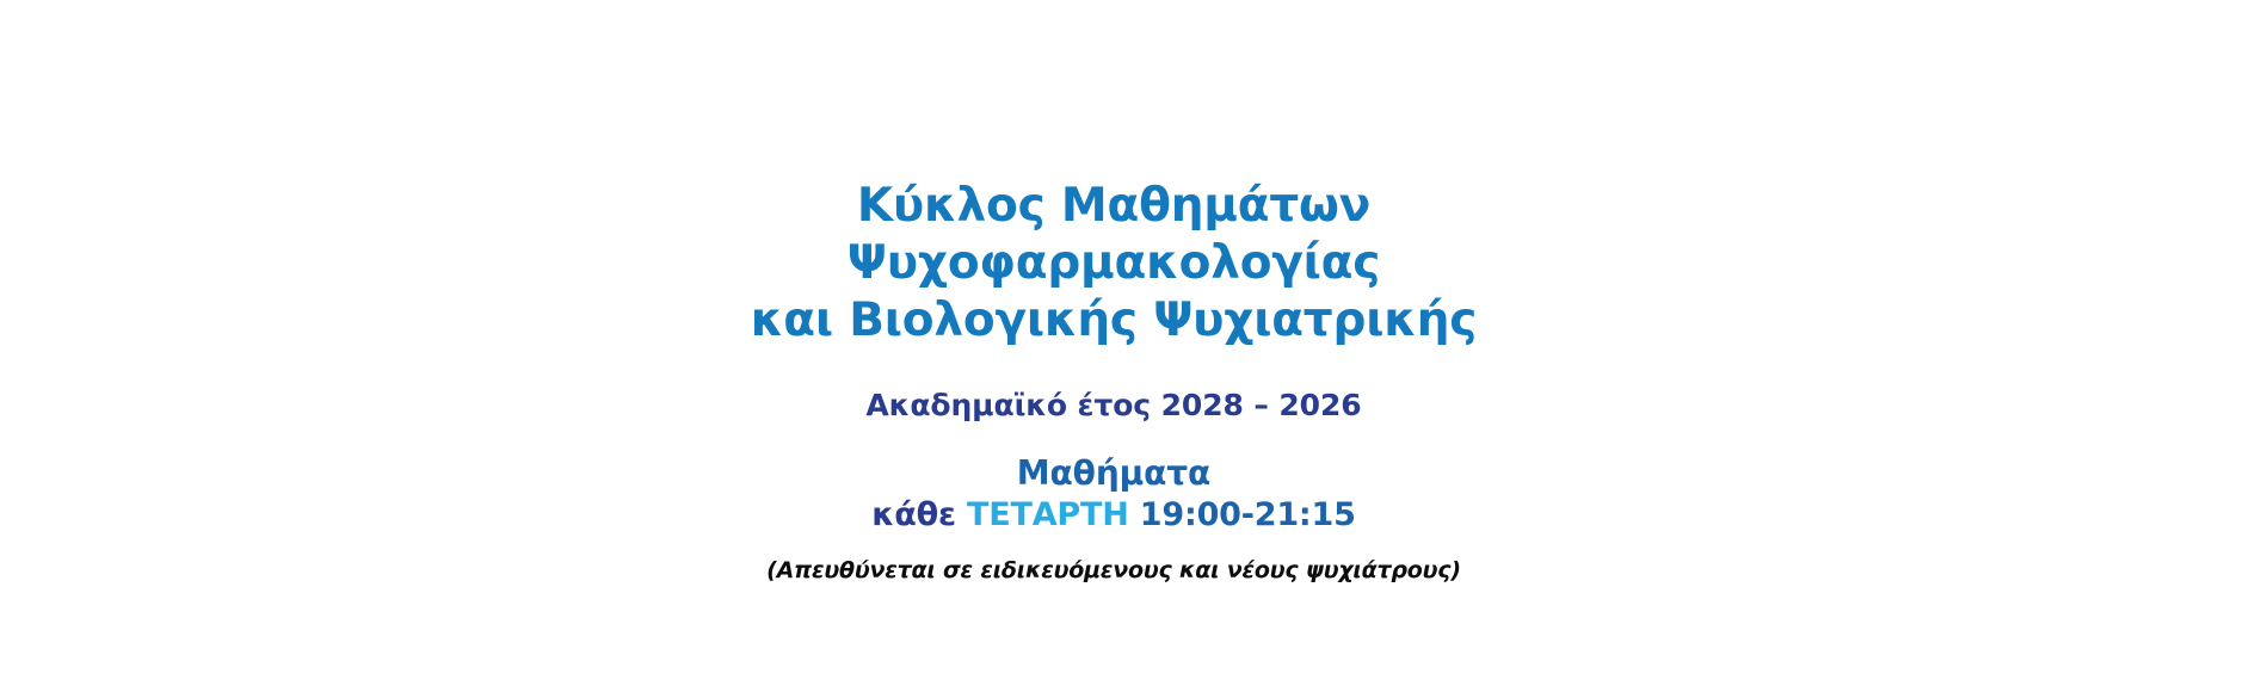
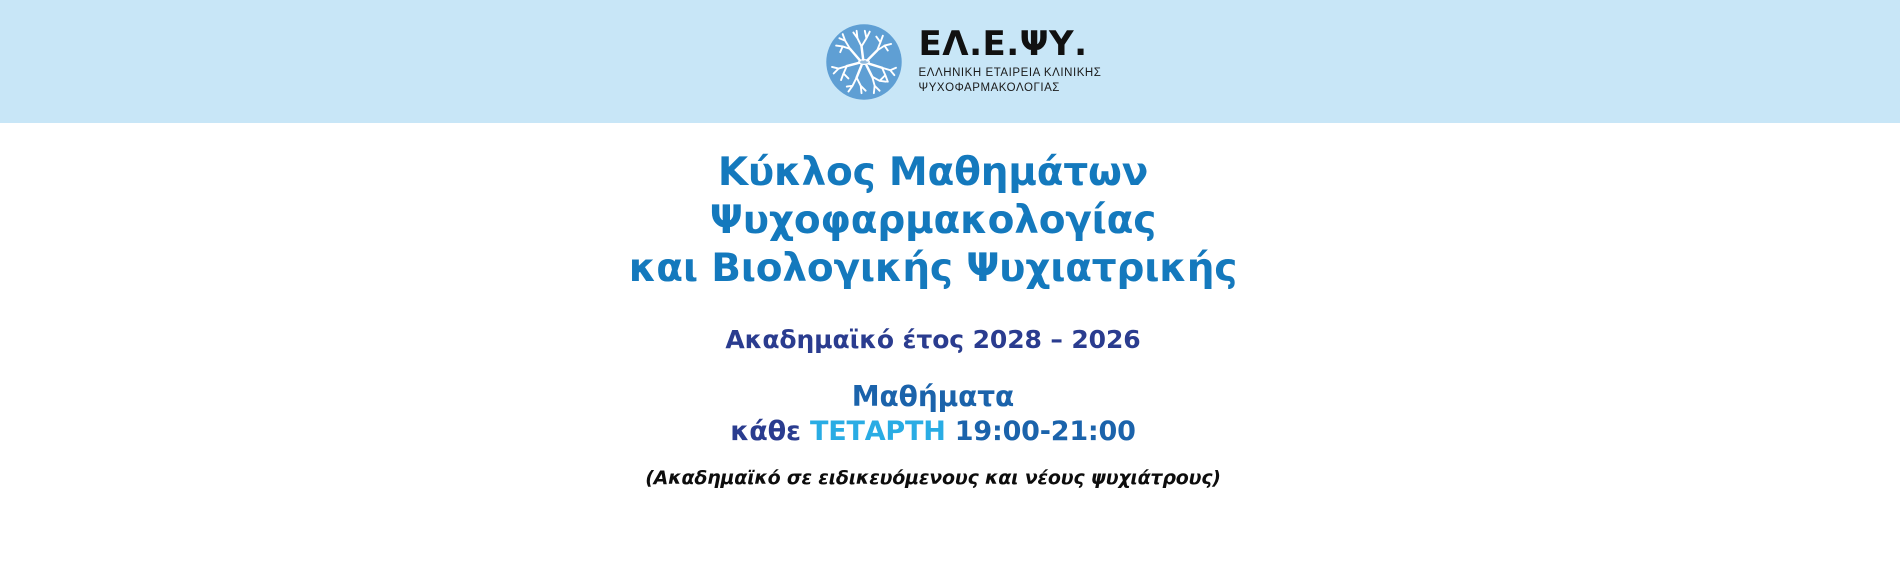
+ ΕΛ.Ε.ΨΥ.
+ ΕΛΛΗΝΙΚΗ ΕΤΑΙΡΕΙΑ ΚΛΙΝΙΚΗΣ
+ ΨΥΧΟΦΑΡΜΑΚΟΛΟΓΙΑΣ
  Κύκλος Μαθημάτων
  Ψυχοφαρμακολογίας
  και Βιολογικής Ψυχιατρικής
  Ακαδημαϊκό έτος 2028 – 2026
  Μαθήματα
- κάθε ΤΕΤΑΡΤΗ 19:00-21:15
+ κάθε ΤΕΤΑΡΤΗ 19:00-21:00
- (Απευθύνεται σε ειδικευόμενους και νέους ψυχιάτρους)
+ (Ακαδημαϊκό σε ειδικευόμενους και νέους ψυχιάτρους)
